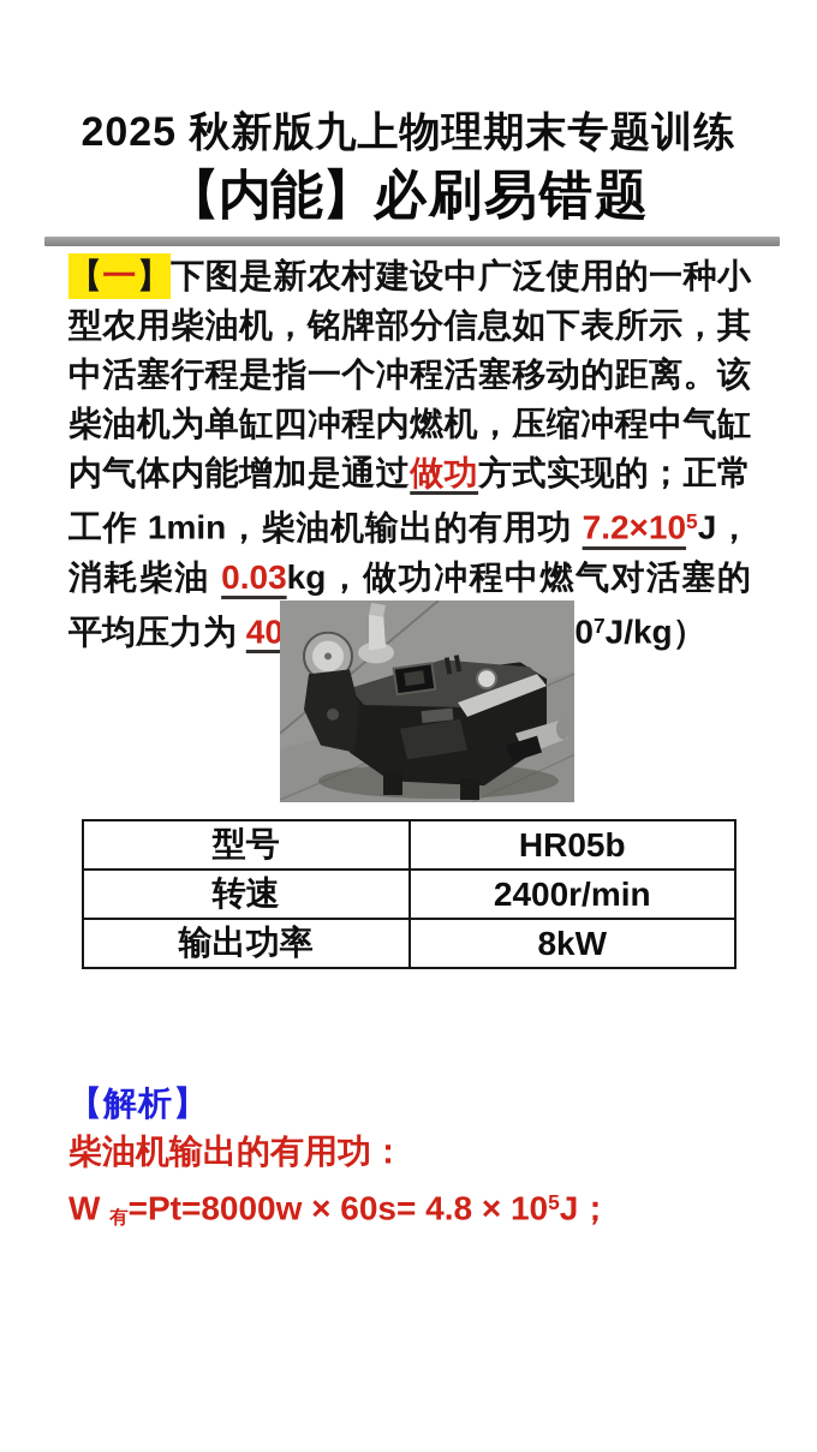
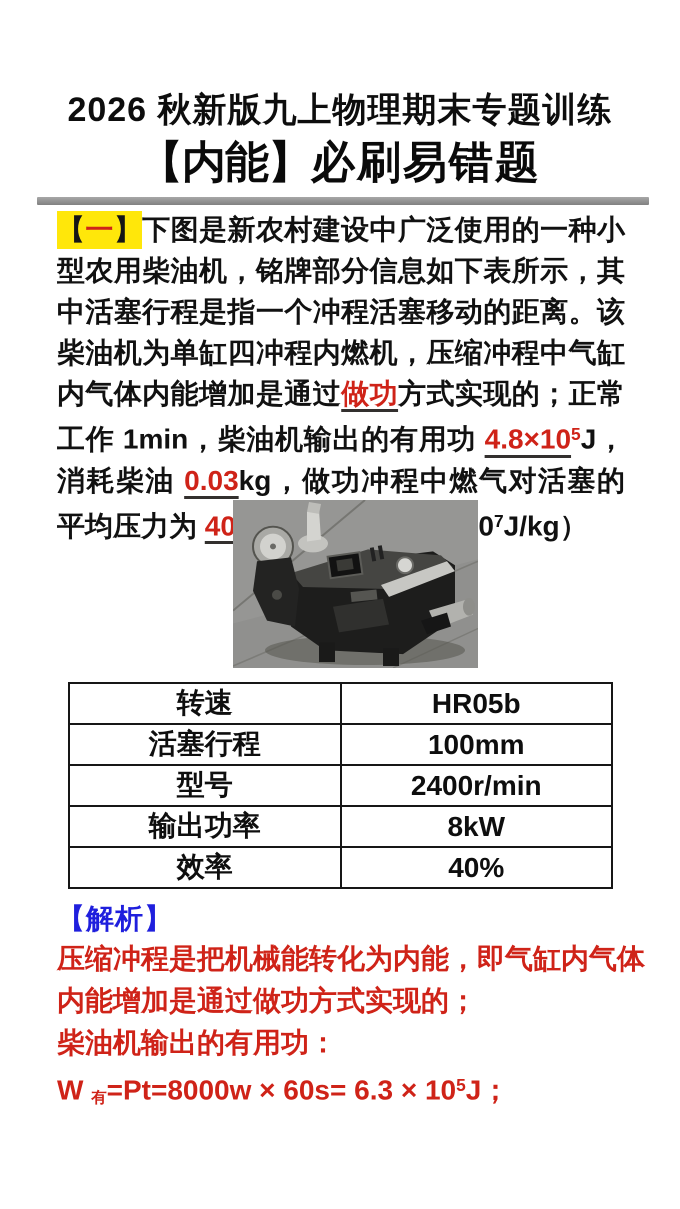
- 2025 秋新版九上物理期末专题训练
+ 2026 秋新版九上物理期末专题训练
  【内能】必刷易错题
- 【一】下图是新农村建设中广泛使用的一种小型农用柴油机，铭牌部分信息如下表所示，其中活塞行程是指一个冲程活塞移动的距离。该柴油机为单缸四冲程内燃机，压缩冲程中气缸内气体内能增加是通过做功方式实现的；正常工作 1min，柴油机输出的有用功 7.2×105J，消耗柴油 0.03kg，做功冲程中燃气对活塞的平均压力为 40 07J/kg）
+ 【一】下图是新农村建设中广泛使用的一种小型农用柴油机，铭牌部分信息如下表所示，其中活塞行程是指一个冲程活塞移动的距离。该柴油机为单缸四冲程内燃机，压缩冲程中气缸内气体内能增加是通过做功方式实现的；正常工作 1min，柴油机输出的有用功 4.8×105J，消耗柴油 0.03kg，做功冲程中燃气对活塞的平均压力为 40 07J/kg）
- 型号	HR05b
+ 转速	HR05b
+ 活塞行程	100mm
- 转速	2400r/min
+ 型号	2400r/min
  输出功率	8kW
+ 效率	40%
  【解析】
+ 压缩冲程是把机械能转化为内能，即气缸内气体内能增加是通过做功方式实现的；
  柴油机输出的有用功：
- W 有=Pt=8000w × 60s= 4.8 × 105J；
+ W 有=Pt=8000w × 60s= 6.3 × 105J；
